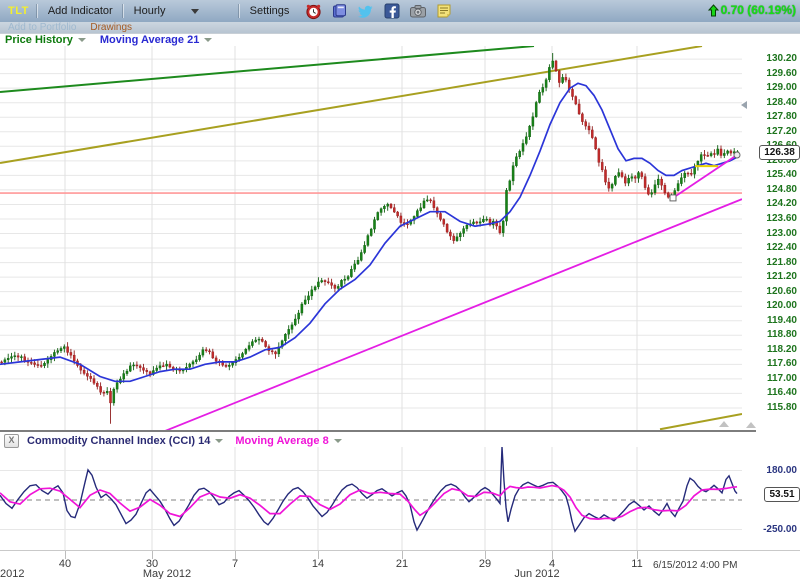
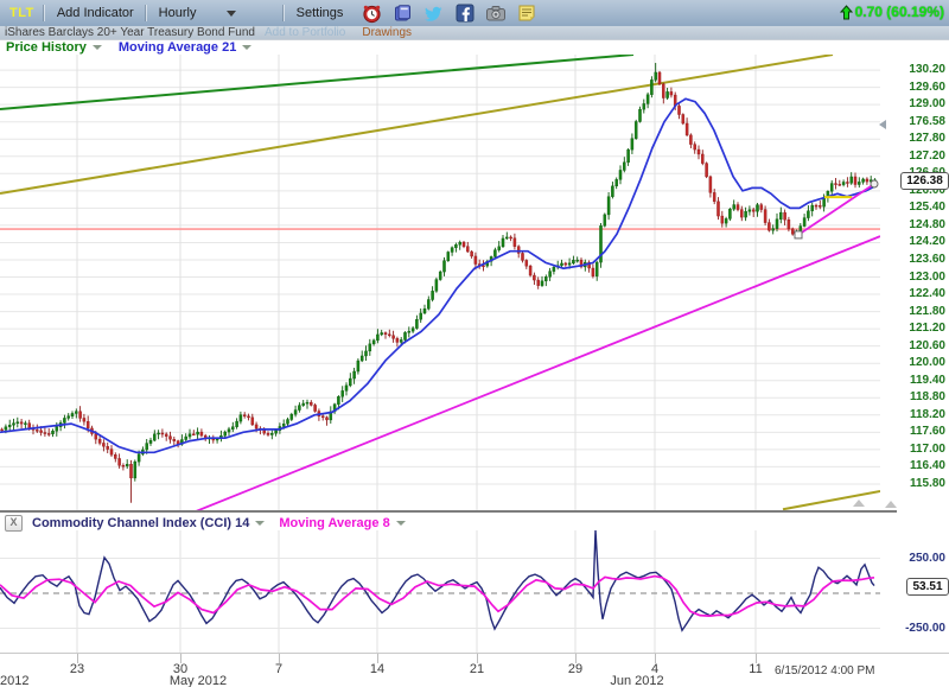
  TLT
  Add Indicator
  Hourly
  Settings
  0.70 (60.19%)
+ iShares Barclays 20+ Year Treasury Bond Fund
  Add to Portfolio
  Drawings
  Price History
  Moving Average 21
  130.20
  129.60
  129.00
- 128.40
+ 176.58
  127.80
  127.20
  126.00
  125.40
  124.80
  124.20
  123.60
  123.00
  122.40
  121.80
  121.20
  120.60
  120.00
  119.40
  118.80
  118.20
  117.60
  117.00
  116.40
  115.80
  126.38
  X
  Commodity Channel Index (CCI) 14
  Moving Average 8
- 180.00
+ 250.00
  -250.00
  53.51
  2012
  6/15/2012 4:00 PM
- 40
+ 23
  30
  May 2012
  7
  14
  21
  29
  4
  Jun 2012
  11
